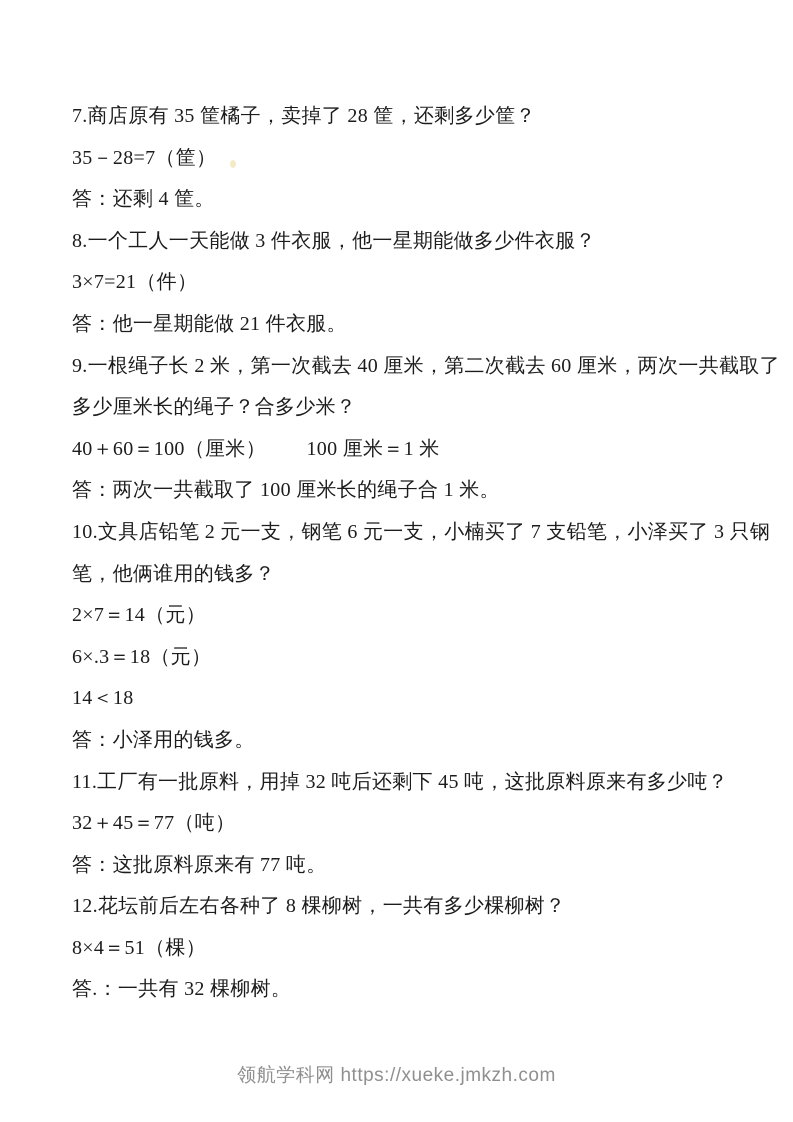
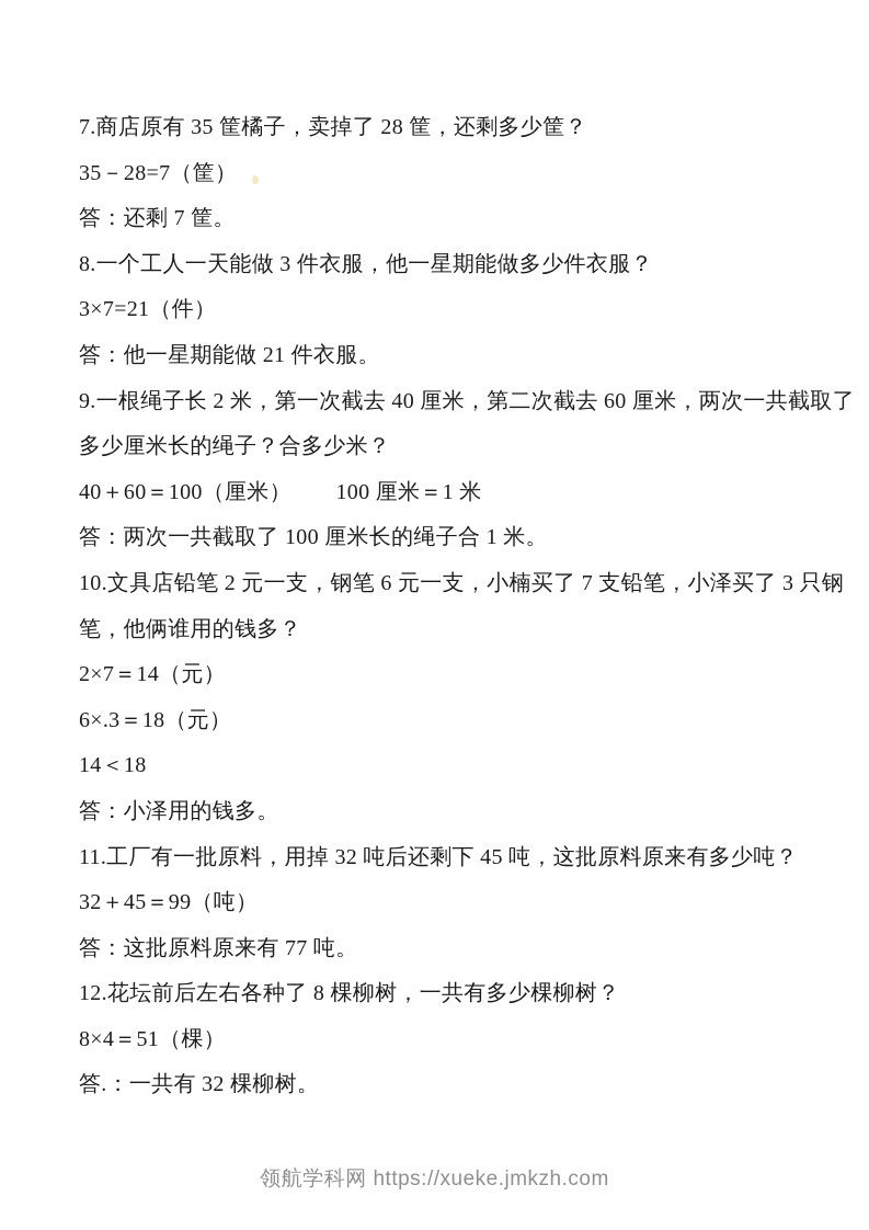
  7.商店原有 35 筐橘子，卖掉了 28 筐，还剩多少筐？
  35－28=7（筐）
- 答：还剩 4 筐。
+ 答：还剩 7 筐。
  8.一个工人一天能做 3 件衣服，他一星期能做多少件衣服？
  3×7=21（件）
  答：他一星期能做 21 件衣服。
  9.一根绳子长 2 米，第一次截去 40 厘米，第二次截去 60 厘米，两次一共截取了
  多少厘米长的绳子？合多少米？
  40＋60＝100（厘米） 100 厘米＝1 米
  答：两次一共截取了 100 厘米长的绳子合 1 米。
  10.文具店铅笔 2 元一支，钢笔 6 元一支，小楠买了 7 支铅笔，小泽买了 3 只钢
  笔，他俩谁用的钱多？
  2×7＝14（元）
  6×.3＝18（元）
  14＜18
  答：小泽用的钱多。
  11.工厂有一批原料，用掉 32 吨后还剩下 45 吨，这批原料原来有多少吨？
- 32＋45＝77（吨）
+ 32＋45＝99（吨）
  答：这批原料原来有 77 吨。
  12.花坛前后左右各种了 8 棵柳树，一共有多少棵柳树？
  8×4＝51（棵）
  答.：一共有 32 棵柳树。
  领航学科网 https://xueke.jmkzh.com
